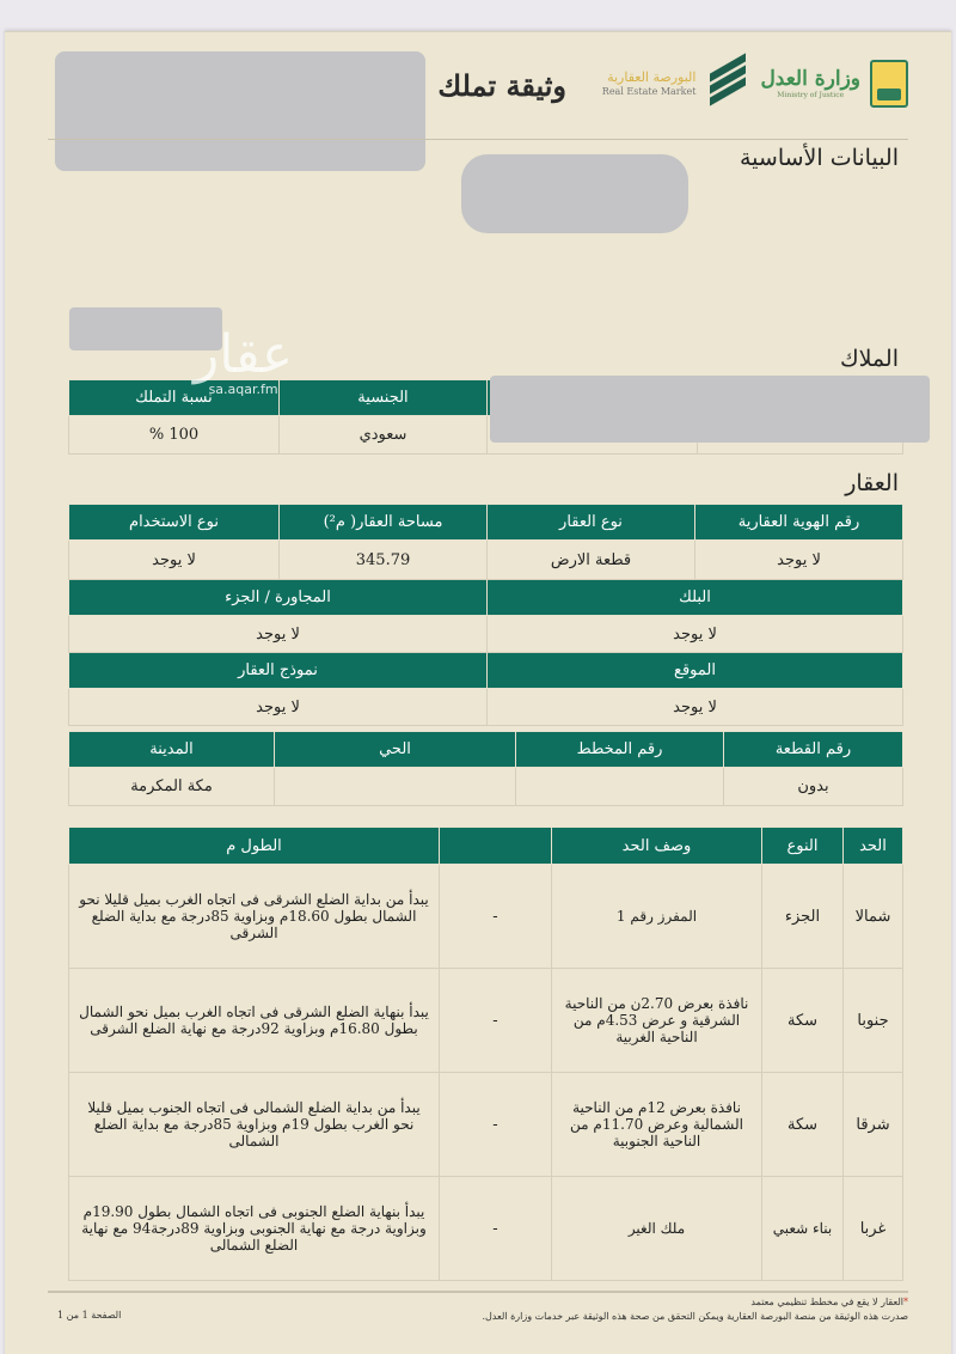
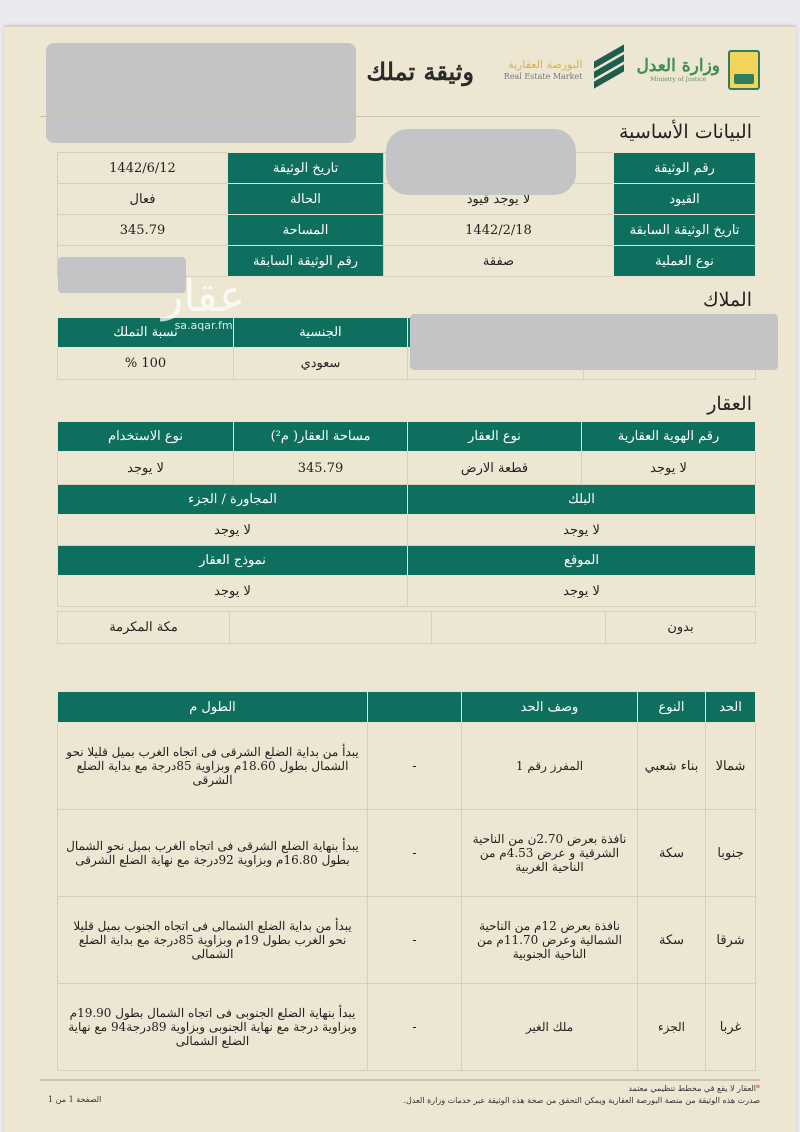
  وزارة العدل
  البورصة العقارية
  Real Estate Market
  وثيقة تملك
  البيانات الأساسية
+ رقم الوثيقة		تاريخ الوثيقة	1442/6/12
+ القيود	لا يوجد قيود	الحالة	فعال
+ تاريخ الوثيقة السابقة	1442/2/18	المساحة	345.79
+ نوع العملية	صفقة	رقم الوثيقة السابقة
  الملاك
  		الجنسية	نسبة التملك
  		سعودي	100 %
  عقار
  sa.aqar.fm
  العقار
  رقم الهوية العقارية	نوع العقار	مساحة العقار( م²)	نوع الاستخدام
  لا يوجد	قطعة الارض	345.79	لا يوجد
  البلك	المجاورة / الجزء
  لا يوجد	لا يوجد
  الموقع	نموذج العقار
  لا يوجد	لا يوجد
- رقم القطعة	رقم المخطط	الحي	المدينة
  بدون			مكة المكرمة
  الحد	النوع	وصف الحد		الطول م
- شمالا	الجزء	المفرز رقم 1	-	يبدأ من بداية الضلع الشرقى فى اتجاه الغرب بميل قليلا نحو الشمال بطول 18.60م وبزاوية 85درجة مع بداية الضلع الشرقى
+ شمالا	بناء شعبي	المفرز رقم 1	-	يبدأ من بداية الضلع الشرقى فى اتجاه الغرب بميل قليلا نحو الشمال بطول 18.60م وبزاوية 85درجة مع بداية الضلع الشرقى
  جنوبا	سكة	نافذة بعرض 2.70ن من الناحية الشرقية و عرض 4.53م من الناحية الغربية	-	يبدأ بنهاية الضلع الشرقى فى اتجاه الغرب بميل نحو الشمال بطول 16.80م وبزاوية 92درجة مع نهاية الضلع الشرقى
  شرقا	سكة	نافذة بعرض 12م من الناحية الشمالية وعرض 11.70م من الناحية الجنوبية	-	يبدأ من بداية الضلع الشمالى فى اتجاه الجنوب بميل قليلا نحو الغرب بطول 19م وبزاوية 85درجة مع بداية الضلع الشمالى
- غربا	بناء شعبي	ملك الغير	-	يبدأ بنهاية الضلع الجنوبى فى اتجاه الشمال بطول 19.90م وبزاوية درجة مع نهاية الجنوبى وبزاوية 89درجة94 مع نهاية الضلع الشمالى
+ غربا	الجزء	ملك الغير	-	يبدأ بنهاية الضلع الجنوبى فى اتجاه الشمال بطول 19.90م وبزاوية درجة مع نهاية الجنوبى وبزاوية 89درجة94 مع نهاية الضلع الشمالى
  *العقار لا يقع في مخطط تنظيمي معتمد
  صدرت هذه الوثيقة من منصة البورصة العقارية ويمكن التحقق من صحة هذه الوثيقة عبر خدمات وزارة العدل.
  الصفحة 1 من 1
